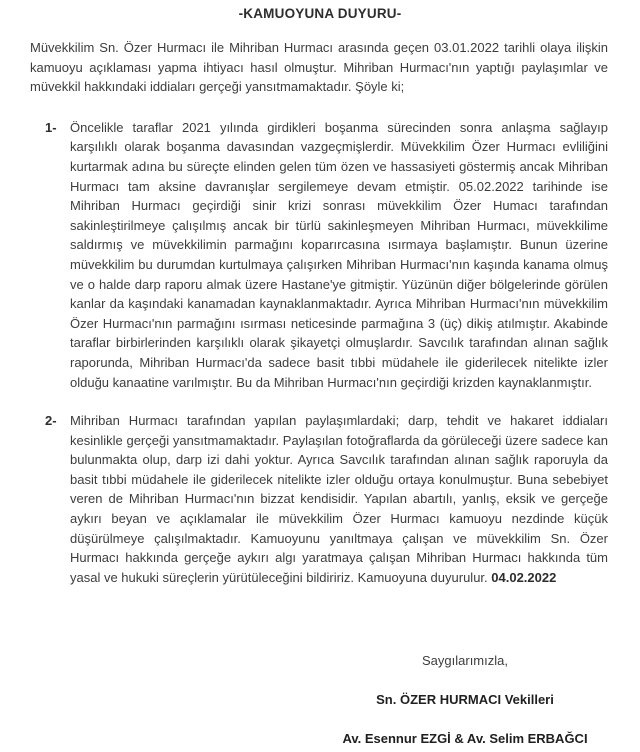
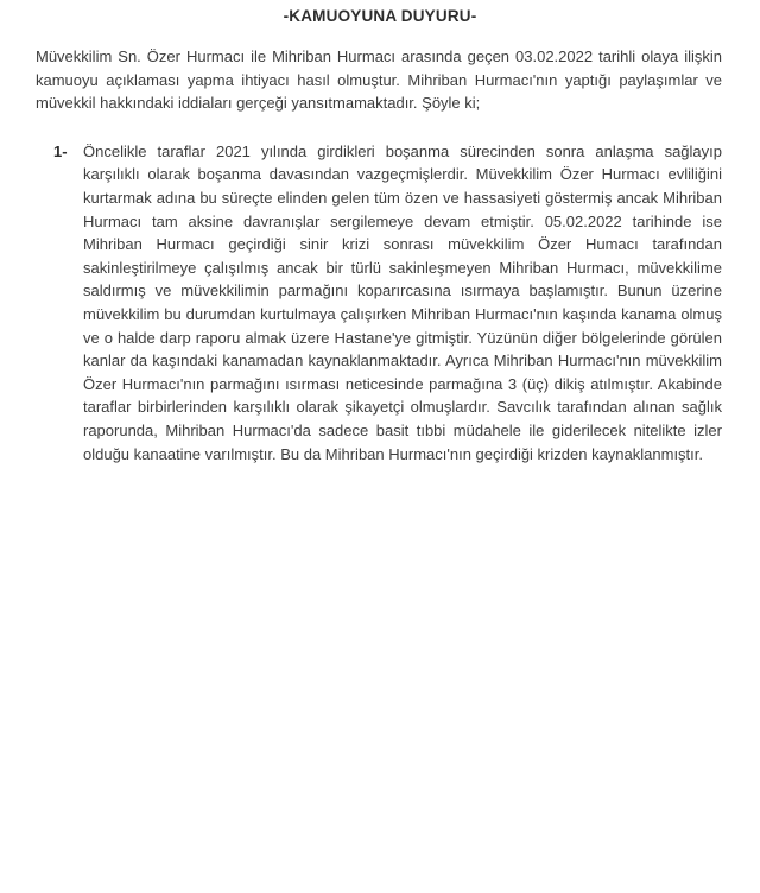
  -KAMUOYUNA DUYURU-
- Müvekkilim Sn. Özer Hurmacı ile Mihriban Hurmacı arasında geçen 03.01.2022 tarihli olaya ilişkin kamuoyu açıklaması yapma ihtiyacı hasıl olmuştur. Mihriban Hurmacı'nın yaptığı paylaşımlar ve müvekkil hakkındaki iddiaları gerçeği yansıtmamaktadır. Şöyle ki;
+ Müvekkilim Sn. Özer Hurmacı ile Mihriban Hurmacı arasında geçen 03.02.2022 tarihli olaya ilişkin kamuoyu açıklaması yapma ihtiyacı hasıl olmuştur. Mihriban Hurmacı'nın yaptığı paylaşımlar ve müvekkil hakkındaki iddiaları gerçeği yansıtmamaktadır. Şöyle ki;
  1-
  Öncelikle taraflar 2021 yılında girdikleri boşanma sürecinden sonra anlaşma sağlayıp karşılıklı olarak boşanma davasından vazgeçmişlerdir. Müvekkilim Özer Hurmacı evliliğini kurtarmak adına bu süreçte elinden gelen tüm özen ve hassasiyeti göstermiş ancak Mihriban Hurmacı tam aksine davranışlar sergilemeye devam etmiştir. 05.02.2022 tarihinde ise Mihriban Hurmacı geçirdiği sinir krizi sonrası müvekkilim Özer Humacı tarafından sakinleştirilmeye çalışılmış ancak bir türlü sakinleşmeyen Mihriban Hurmacı, müvekkilime saldırmış ve müvekkilimin parmağını koparırcasına ısırmaya başlamıştır. Bunun üzerine müvekkilim bu durumdan kurtulmaya çalışırken Mihriban Hurmacı'nın kaşında kanama olmuş ve o halde darp raporu almak üzere Hastane'ye gitmiştir. Yüzünün diğer bölgelerinde görülen kanlar da kaşındaki kanamadan kaynaklanmaktadır. Ayrıca Mihriban Hurmacı'nın müvekkilim Özer Hurmacı'nın parmağını ısırması neticesinde parmağına 3 (üç) dikiş atılmıştır. Akabinde taraflar birbirlerinden karşılıklı olarak şikayetçi olmuşlardır. Savcılık tarafından alınan sağlık raporunda, Mihriban Hurmacı'da sadece basit tıbbi müdahele ile giderilecek nitelikte izler olduğu kanaatine varılmıştır. Bu da Mihriban Hurmacı'nın geçirdiği krizden kaynaklanmıştır.
- 2-
- Mihriban Hurmacı tarafından yapılan paylaşımlardaki; darp, tehdit ve hakaret iddiaları kesinlikle gerçeği yansıtmamaktadır. Paylaşılan fotoğraflarda da görüleceği üzere sadece kan bulunmakta olup, darp izi dahi yoktur. Ayrıca Savcılık tarafından alınan sağlık raporuyla da basit tıbbi müdahele ile giderilecek nitelikte izler olduğu ortaya konulmuştur. Buna sebebiyet veren de Mihriban Hurmacı'nın bizzat kendisidir. Yapılan abartılı, yanlış, eksik ve gerçeğe aykırı beyan ve açıklamalar ile müvekkilim Özer Hurmacı kamuoyu nezdinde küçük düşürülmeye çalışılmaktadır. Kamuoyunu yanıltmaya çalışan ve müvekkilim Sn. Özer Hurmacı hakkında gerçeğe aykırı algı yaratmaya çalışan Mihriban Hurmacı hakkında tüm yasal ve hukuki süreçlerin yürütüleceğini bildiririz. Kamuoyuna duyurulur. 04.02.2022
- Saygılarımızla,
- Sn. ÖZER HURMACI Vekilleri
- Av. Esennur EZGİ & Av. Selim ERBAĞCI
